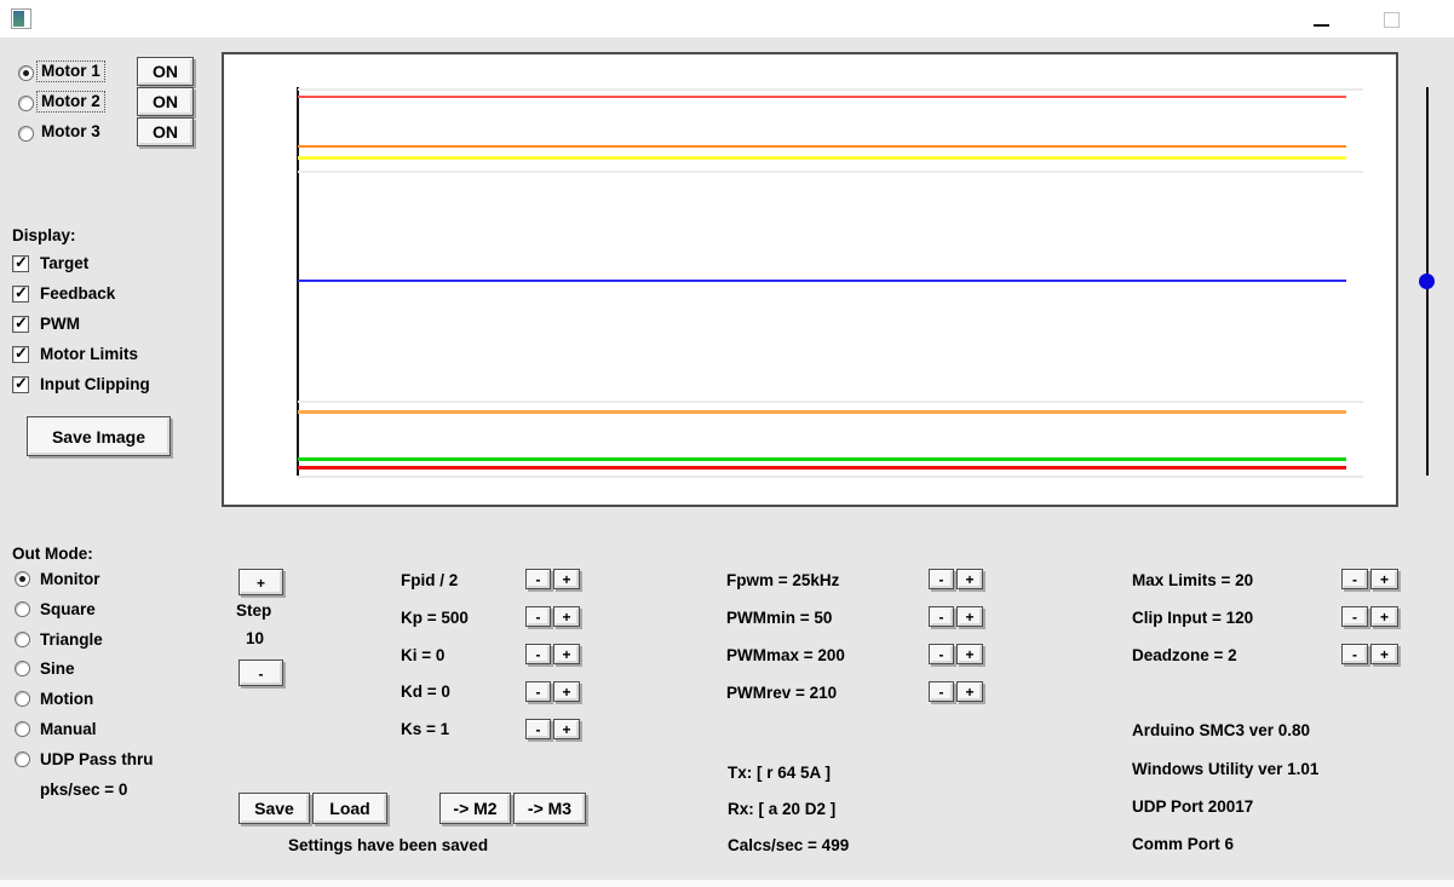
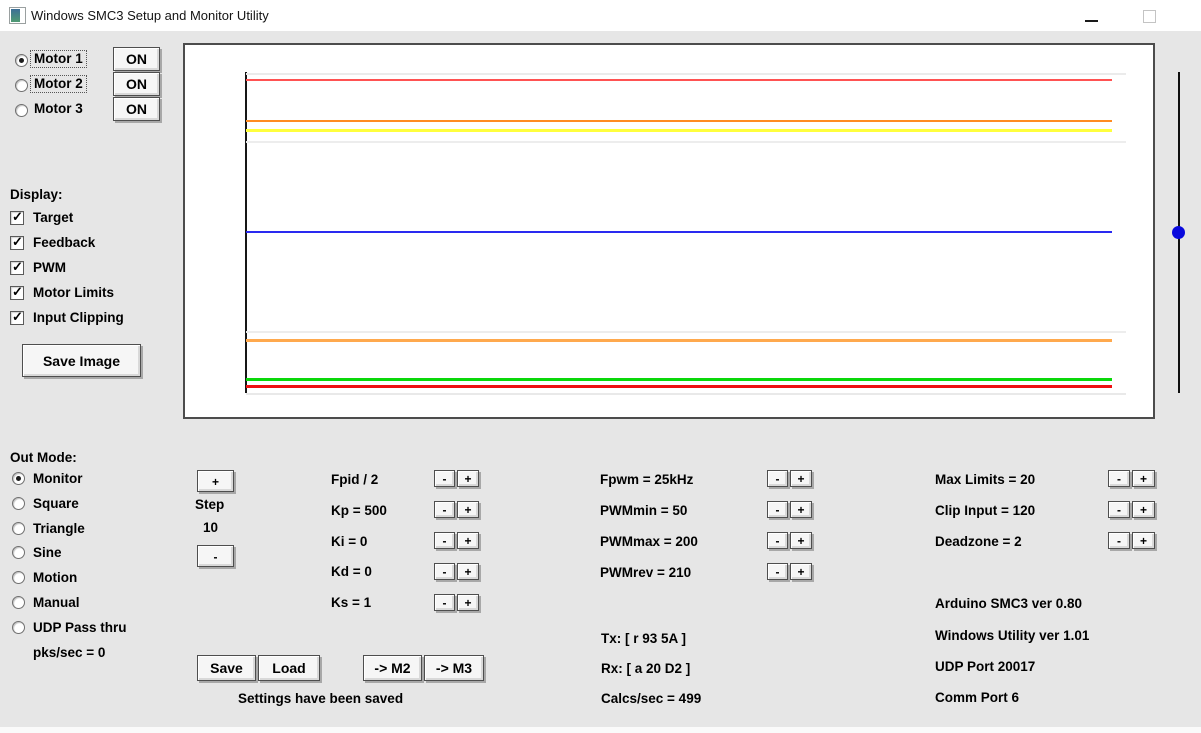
+ Windows SMC3 Setup and Monitor Utility
  Motor 1
  ON
  Motor 2
  ON
  Motor 3
  ON
  Display:
  ✓
  Target
  ✓
  Feedback
  ✓
  PWM
  ✓
  Motor Limits
  ✓
  Input Clipping
  Save Image
  Out Mode:
  Monitor
  Square
  Triangle
  Sine
  Motion
  Manual
  UDP Pass thru
  pks/sec = 0
  +
  Step
  10
  -
  Fpid / 2
  -
  +
  Kp = 500
  -
  +
  Ki = 0
  -
  +
  Kd = 0
  -
  +
  Ks = 1
  -
  +
  Fpwm = 25kHz
  -
  +
  PWMmin = 50
  -
  +
  PWMmax = 200
  -
  +
  PWMrev = 210
  -
  +
  Max Limits = 20
  -
  +
  Clip Input = 120
  -
  +
  Deadzone = 2
  -
  +
  Save
  Load
  -> M2
  -> M3
  Settings have been saved
- Tx: [ r 64 5A ]
+ Tx: [ r 93 5A ]
  Rx: [ a 20 D2 ]
  Calcs/sec = 499
  Arduino SMC3 ver 0.80
  Windows Utility ver 1.01
  UDP Port 20017
  Comm Port 6
